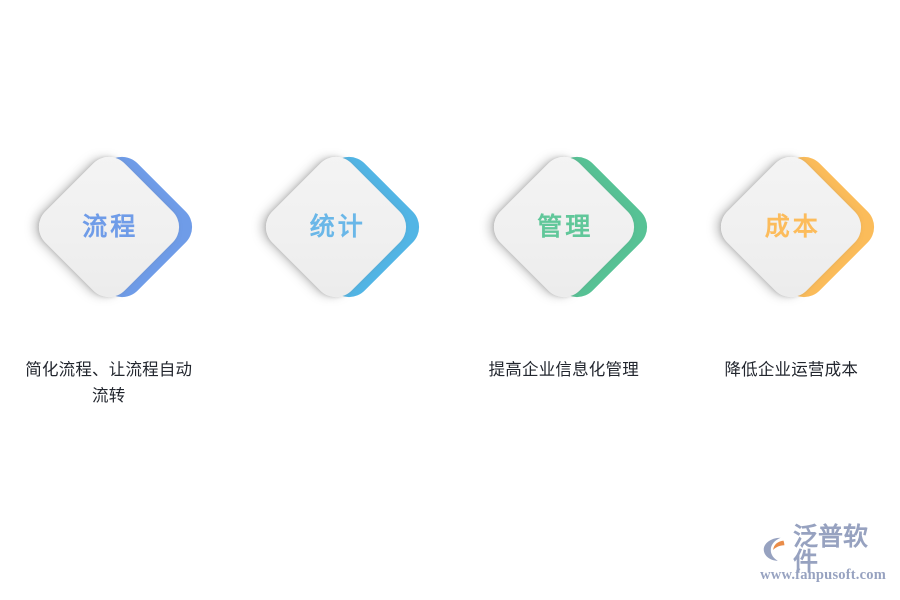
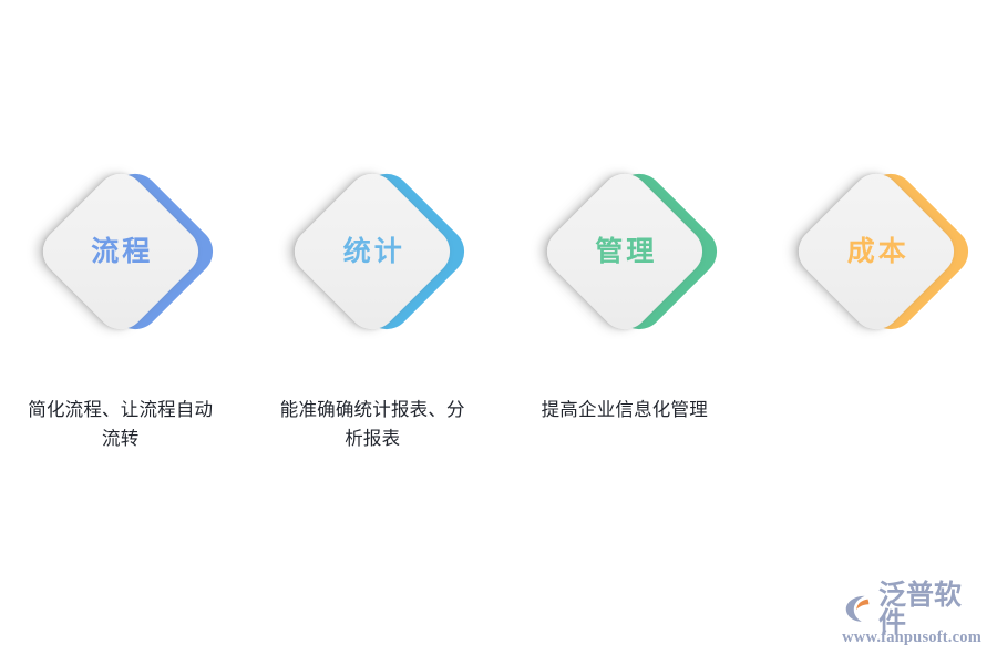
  流程
  简化流程、让流程自动流转
  统计
+ 能准确确统计报表、分析报表
  管理
  提高企业信息化管理
  成本
- 降低企业运营成本
  泛普软件
  www.fanpusoft.com
